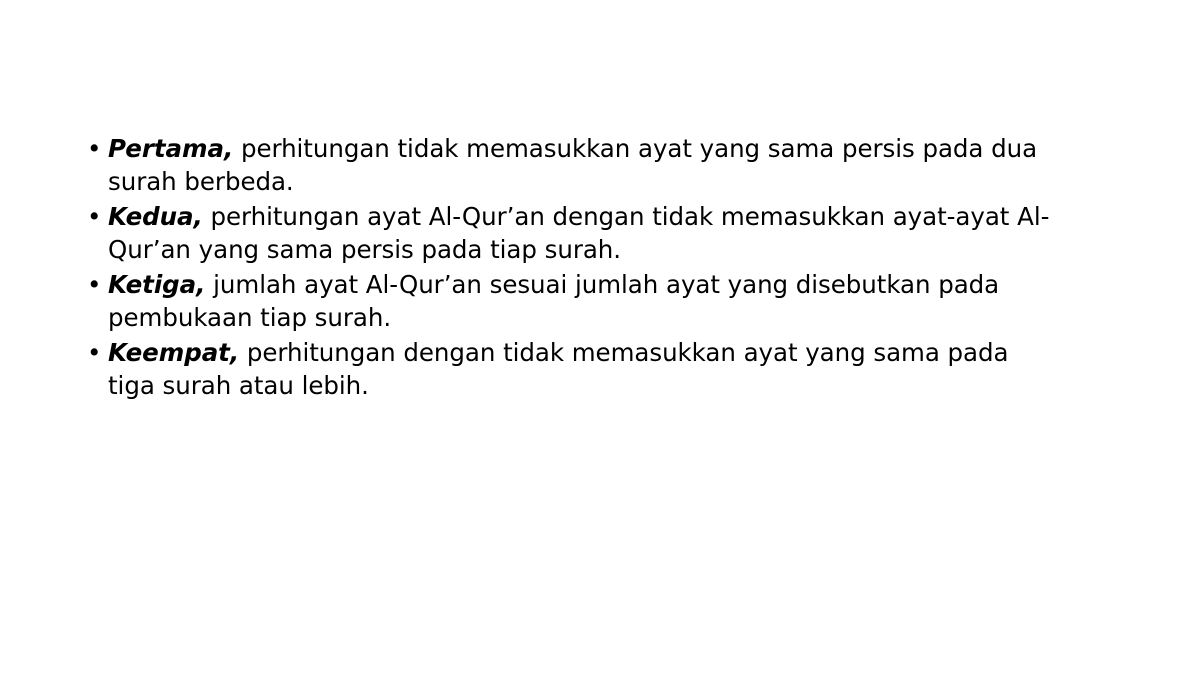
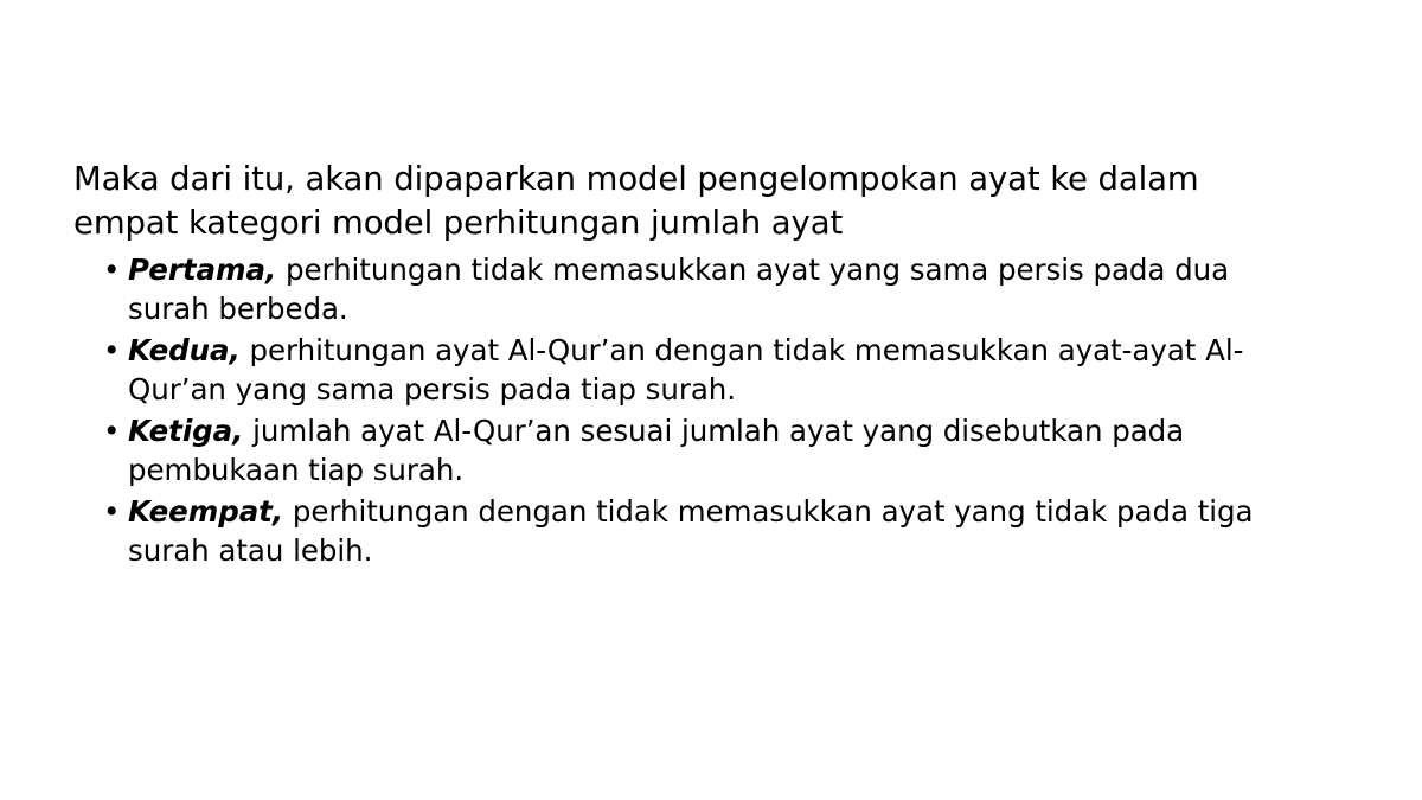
+ Maka dari itu, akan dipaparkan model pengelompokan ayat ke dalam empat kategori model perhitungan jumlah ayat
  •
  Pertama, perhitungan tidak memasukkan ayat yang sama persis pada dua surah berbeda.
  •
  Kedua, perhitungan ayat Al-Qur’an dengan tidak memasukkan ayat-ayat Al-Qur’an yang sama persis pada tiap surah.
  •
  Ketiga, jumlah ayat Al-Qur’an sesuai jumlah ayat yang disebutkan pada pembukaan tiap surah.
  •
- Keempat, perhitungan dengan tidak memasukkan ayat yang sama pada tiga surah atau lebih.
+ Keempat, perhitungan dengan tidak memasukkan ayat yang tidak pada tiga surah atau lebih.
